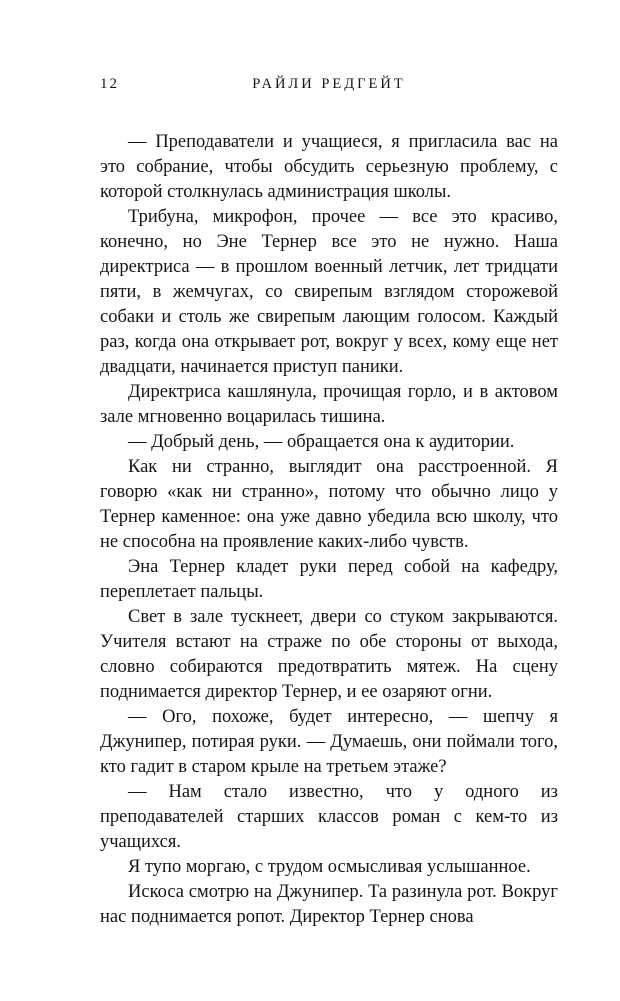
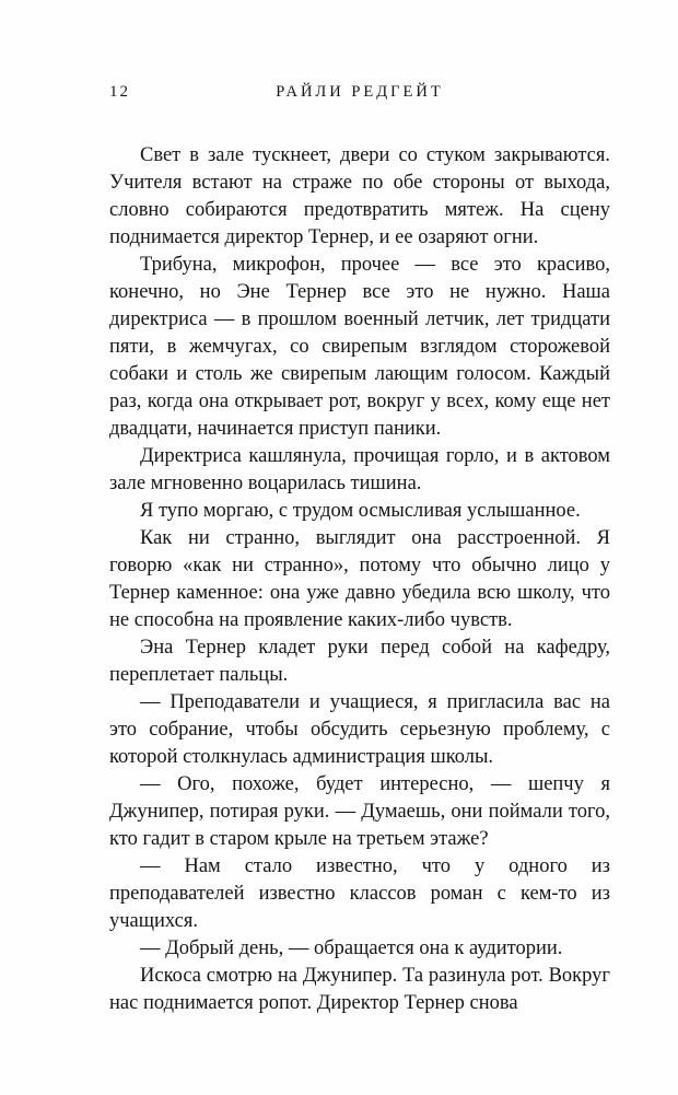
  12
  РАЙЛИ РЕДГЕЙТ
- — Преподаватели и учащиеся, я пригласила вас на это собрание, чтобы обсудить серьезную проблему, с которой столкнулась администрация школы.
+ Свет в зале тускнеет, двери со стуком закрываются. Учителя встают на страже по обе стороны от выхода, словно собираются предотвратить мятеж. На сцену поднимается директор Тернер, и ее озаряют огни.
  Трибуна, микрофон, прочее — все это красиво, конечно, но Эне Тернер все это не нужно. Наша директриса — в прошлом военный летчик, лет тридцати пяти, в жемчугах, со свирепым взглядом сторожевой собаки и столь же свирепым лающим голосом. Каждый раз, когда она открывает рот, вокруг у всех, кому еще нет двадцати, начинается приступ паники.
  Директриса кашлянула, прочищая горло, и в актовом зале мгновенно воцарилась тишина.
- — Добрый день, — обращается она к аудитории.
+ Я тупо моргаю, с трудом осмысливая услышанное.
  Как ни странно, выглядит она расстроенной. Я говорю «как ни странно», потому что обычно лицо у Тернер каменное: она уже давно убедила всю школу, что не способна на проявление каких-либо чувств.
  Эна Тернер кладет руки перед собой на кафедру, переплетает пальцы.
- Свет в зале тускнеет, двери со стуком закрываются. Учителя встают на страже по обе стороны от выхода, словно собираются предотвратить мятеж. На сцену поднимается директор Тернер, и ее озаряют огни.
+ — Преподаватели и учащиеся, я пригласила вас на это собрание, чтобы обсудить серьезную проблему, с которой столкнулась администрация школы.
  — Ого, похоже, будет интересно, — шепчу я Джунипер, потирая руки. — Думаешь, они поймали того, кто гадит в старом крыле на третьем этаже?
- — Нам стало известно, что у одного из преподавателей старших классов роман с кем-то из учащихся.
+ — Нам стало известно, что у одного из преподавателей известно классов роман с кем-то из учащихся.
- Я тупо моргаю, с трудом осмысливая услышанное.
+ — Добрый день, — обращается она к аудитории.
  Искоса смотрю на Джунипер. Та разинула рот. Вокруг нас поднимается ропот. Директор Тернер снова
